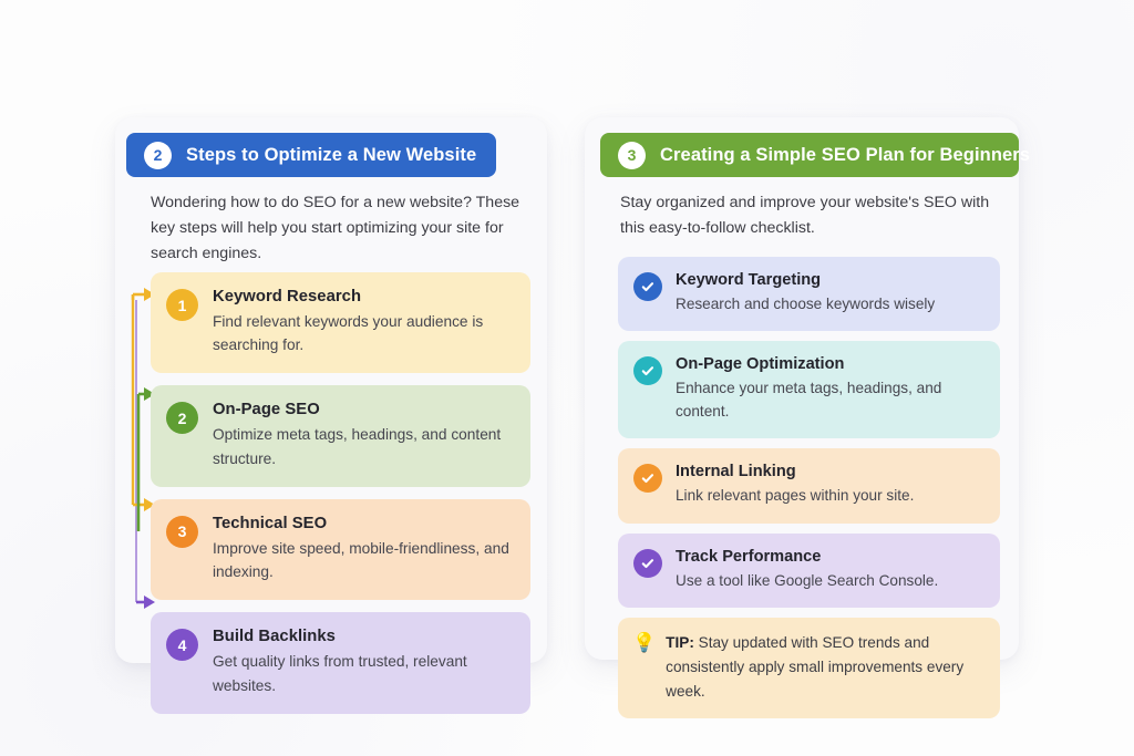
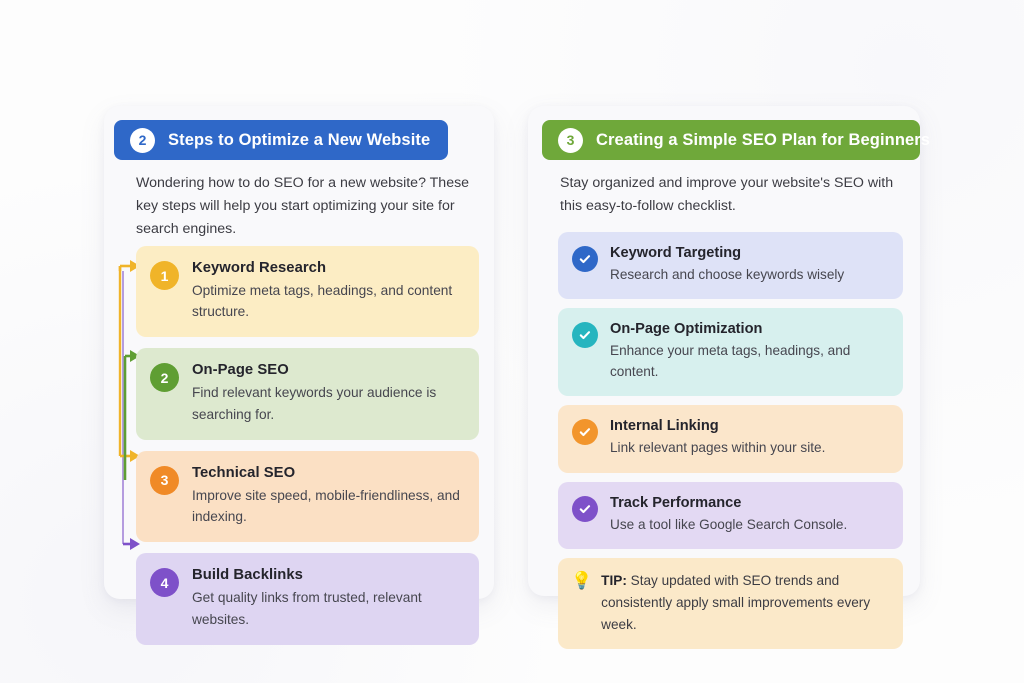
  2
  Steps to Optimize a New Website
  Wondering how to do SEO for a new website? These key steps will help you start optimizing your site for search engines.
  1
  Keyword Research
- Find relevant keywords your audience is searching for.
+ Optimize meta tags, headings, and content structure.
  2
  On-Page SEO
- Optimize meta tags, headings, and content structure.
+ Find relevant keywords your audience is searching for.
  3
  Technical SEO
  Improve site speed, mobile-friendliness, and indexing.
  4
  Build Backlinks
  Get quality links from trusted, relevant websites.
  3
  Creating a Simple SEO Plan for Beginners
  Stay organized and improve your website's SEO with this easy-to-follow checklist.
  Keyword Targeting
  Research and choose keywords wisely
  On-Page Optimization
  Enhance your meta tags, headings, and content.
  Internal Linking
  Link relevant pages within your site.
  Track Performance
  Use a tool like Google Search Console.
  💡
  TIP: Stay updated with SEO trends and consistently apply small improvements every week.
